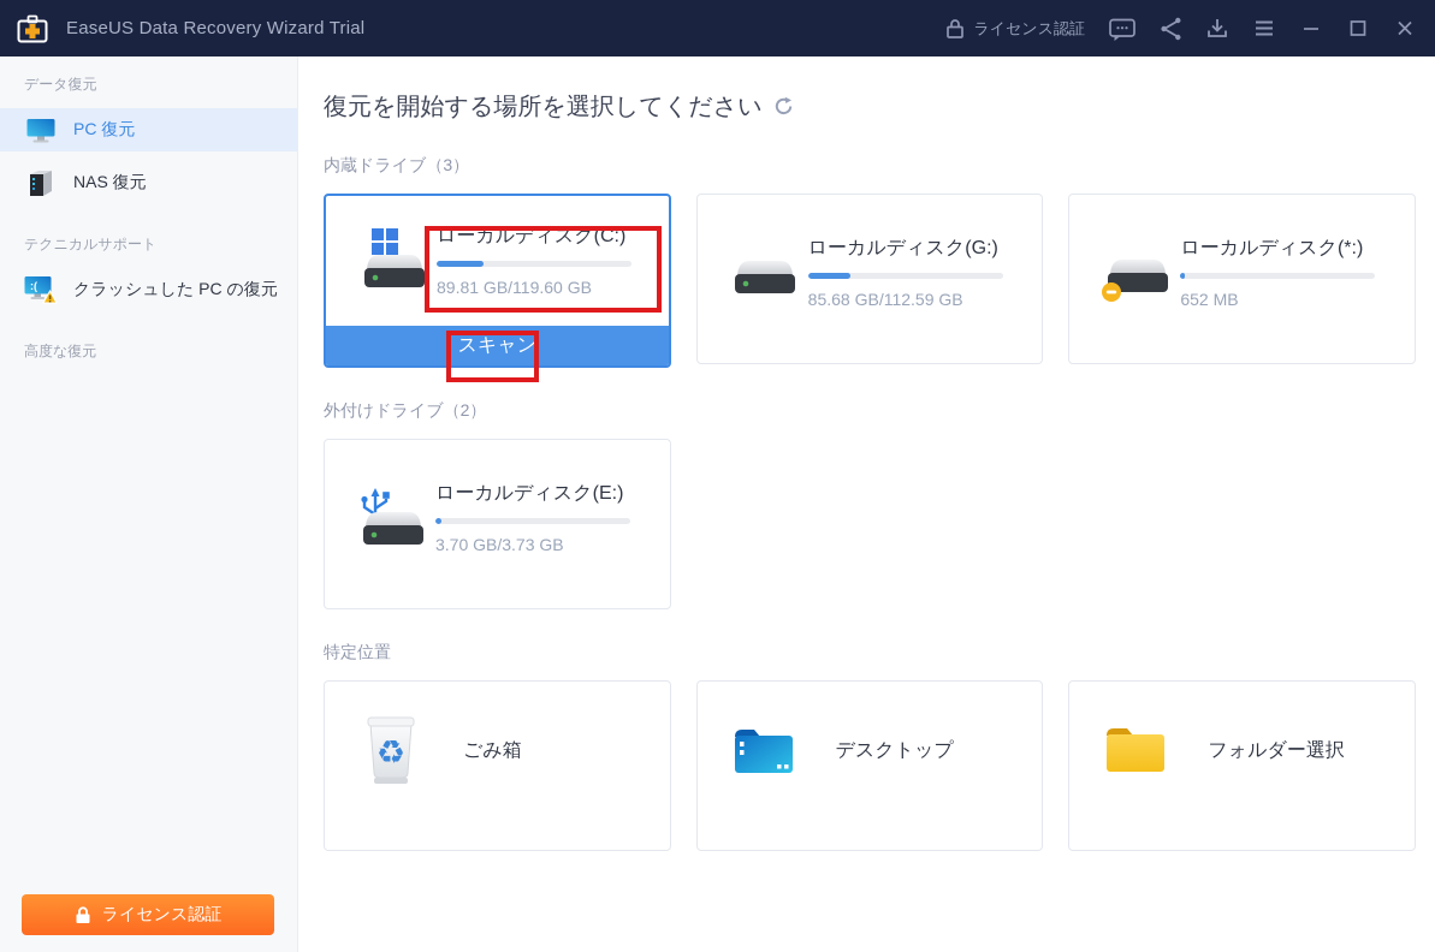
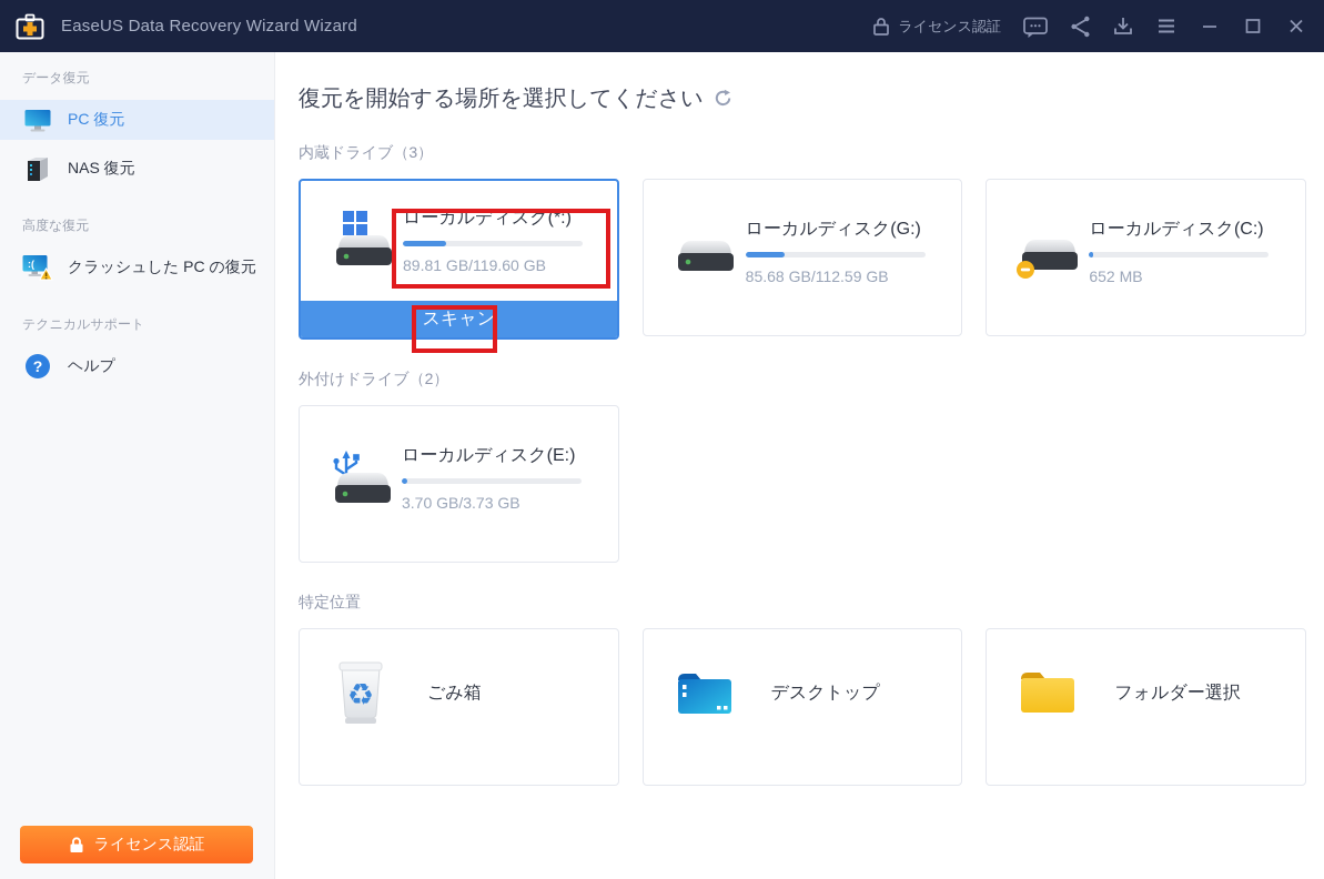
- EaseUS Data Recovery Wizard Trial
+ EaseUS Data Recovery Wizard Wizard
  ライセンス認証
  データ復元
  PC 復元
  NAS 復元
- テクニカルサポート
+ 高度な復元
  :(
  クラッシュした PC の復元
- 高度な復元
+ テクニカルサポート
+ ?
+ ヘルプ
  ライセンス認証
  復元を開始する場所を選択してください
  内蔵ドライブ（3）
- ローカルディスク(C:)
+ ローカルディスク(*:)
  89.81 GB/119.60 GB
  スキャン
  ローカルディスク(G:)
  85.68 GB/112.59 GB
- ローカルディスク(*:)
+ ローカルディスク(C:)
  652 MB
  外付けドライブ（2）
  ローカルディスク(E:)
  3.70 GB/3.73 GB
  特定位置
  ♻
  ごみ箱
  デスクトップ
  フォルダー選択
